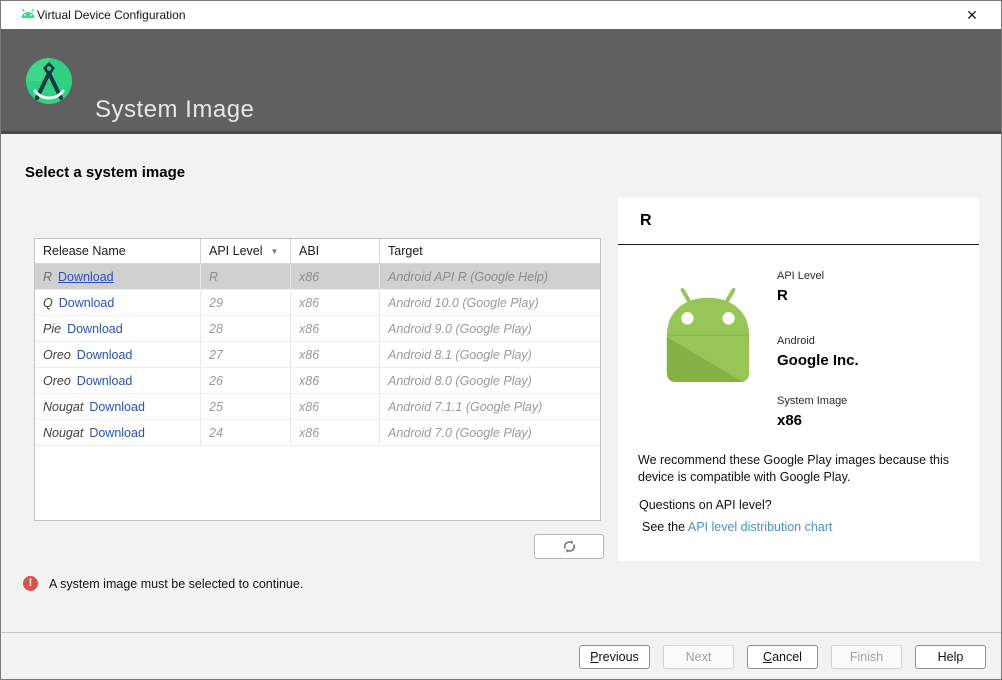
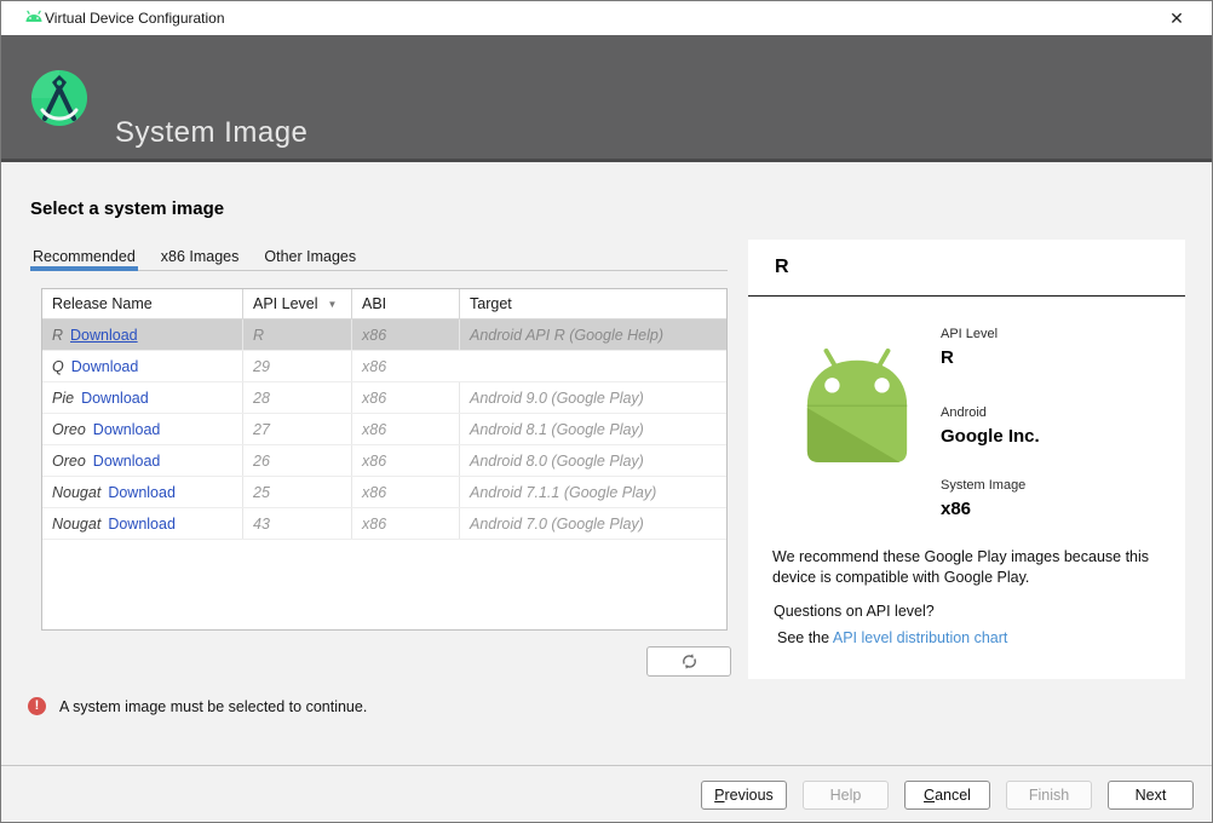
  Virtual Device Configuration
  ✕
  System Image
  Select a system image
+ Recommended
+ x86 Images
+ Other Images
  Release Name
  API Level
  ▼
  ABI
  Target
  R
  Download
  R
  x86
  Android API R (Google Help)
  Q
  Download
  29
  x86
- Android 10.0 (Google Play)
  Pie
  Download
  28
  x86
  Android 9.0 (Google Play)
  Oreo
  Download
  27
  x86
  Android 8.1 (Google Play)
  Oreo
  Download
  26
  x86
  Android 8.0 (Google Play)
  Nougat
  Download
  25
  x86
  Android 7.1.1 (Google Play)
  Nougat
  Download
- 24
+ 43
  x86
  Android 7.0 (Google Play)
  R
  API Level
  R
  Android
  Google Inc.
  System Image
  x86
  We recommend these Google Play images because this device is compatible with Google Play.
  Questions on API level?
  See the API level distribution chart
  !
  A system image must be selected to continue.
  Previous
- Next
+ Help
  Cancel
  Finish
- Help
+ Next
